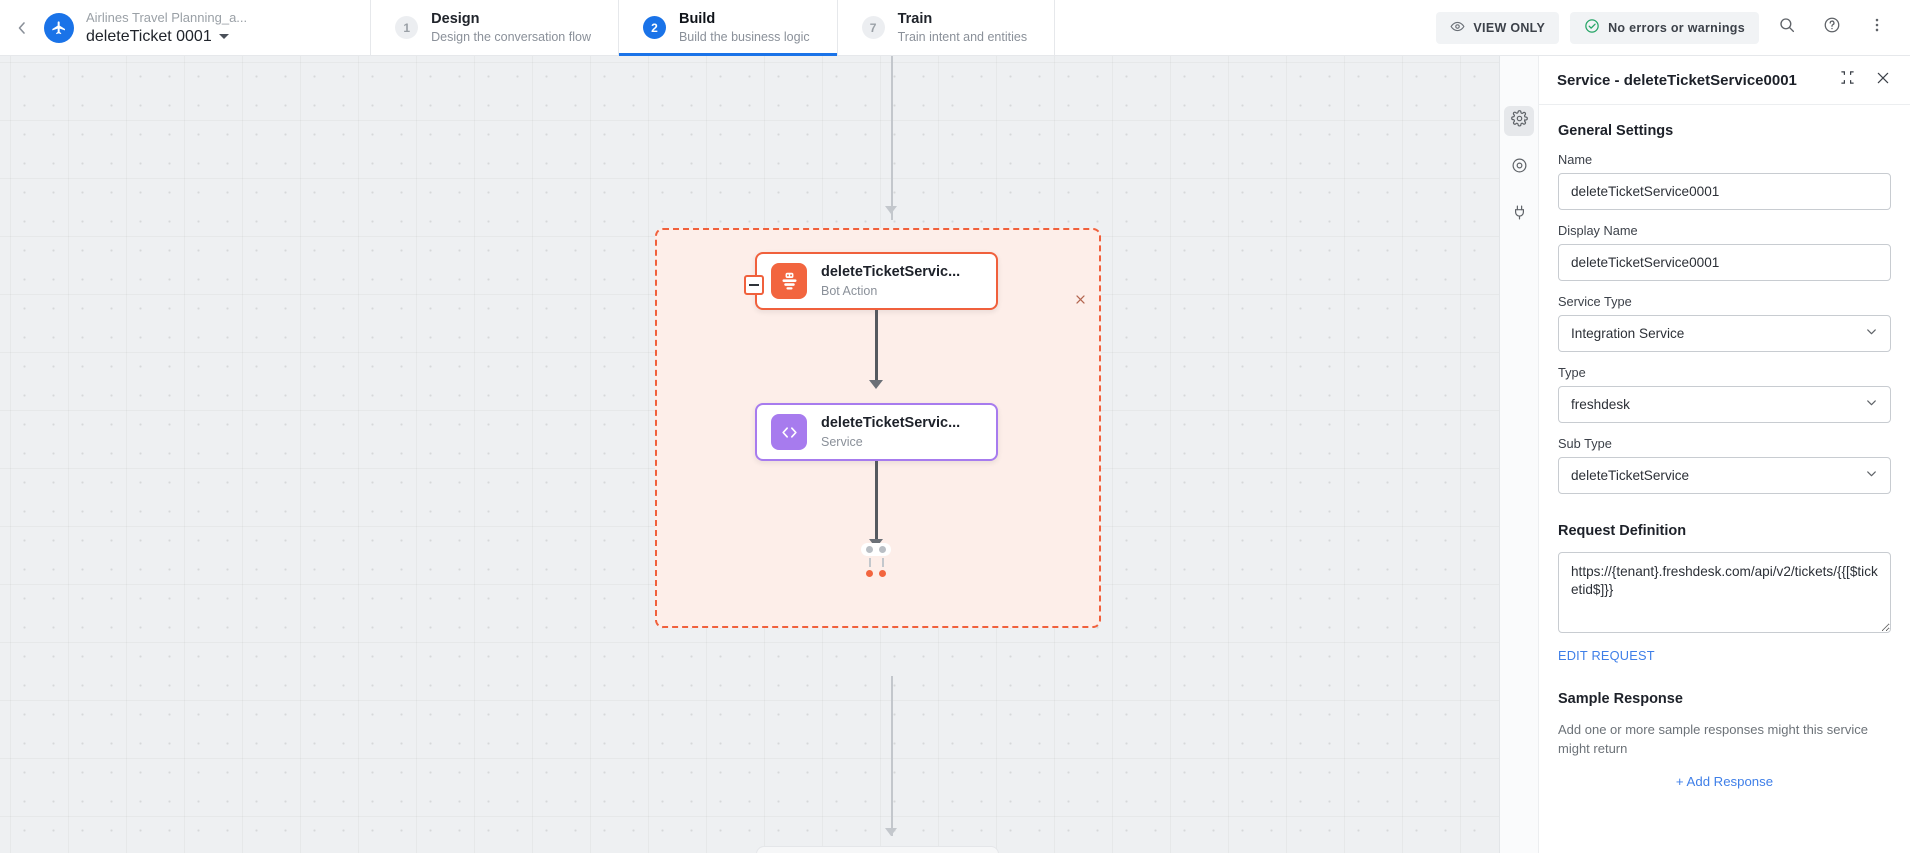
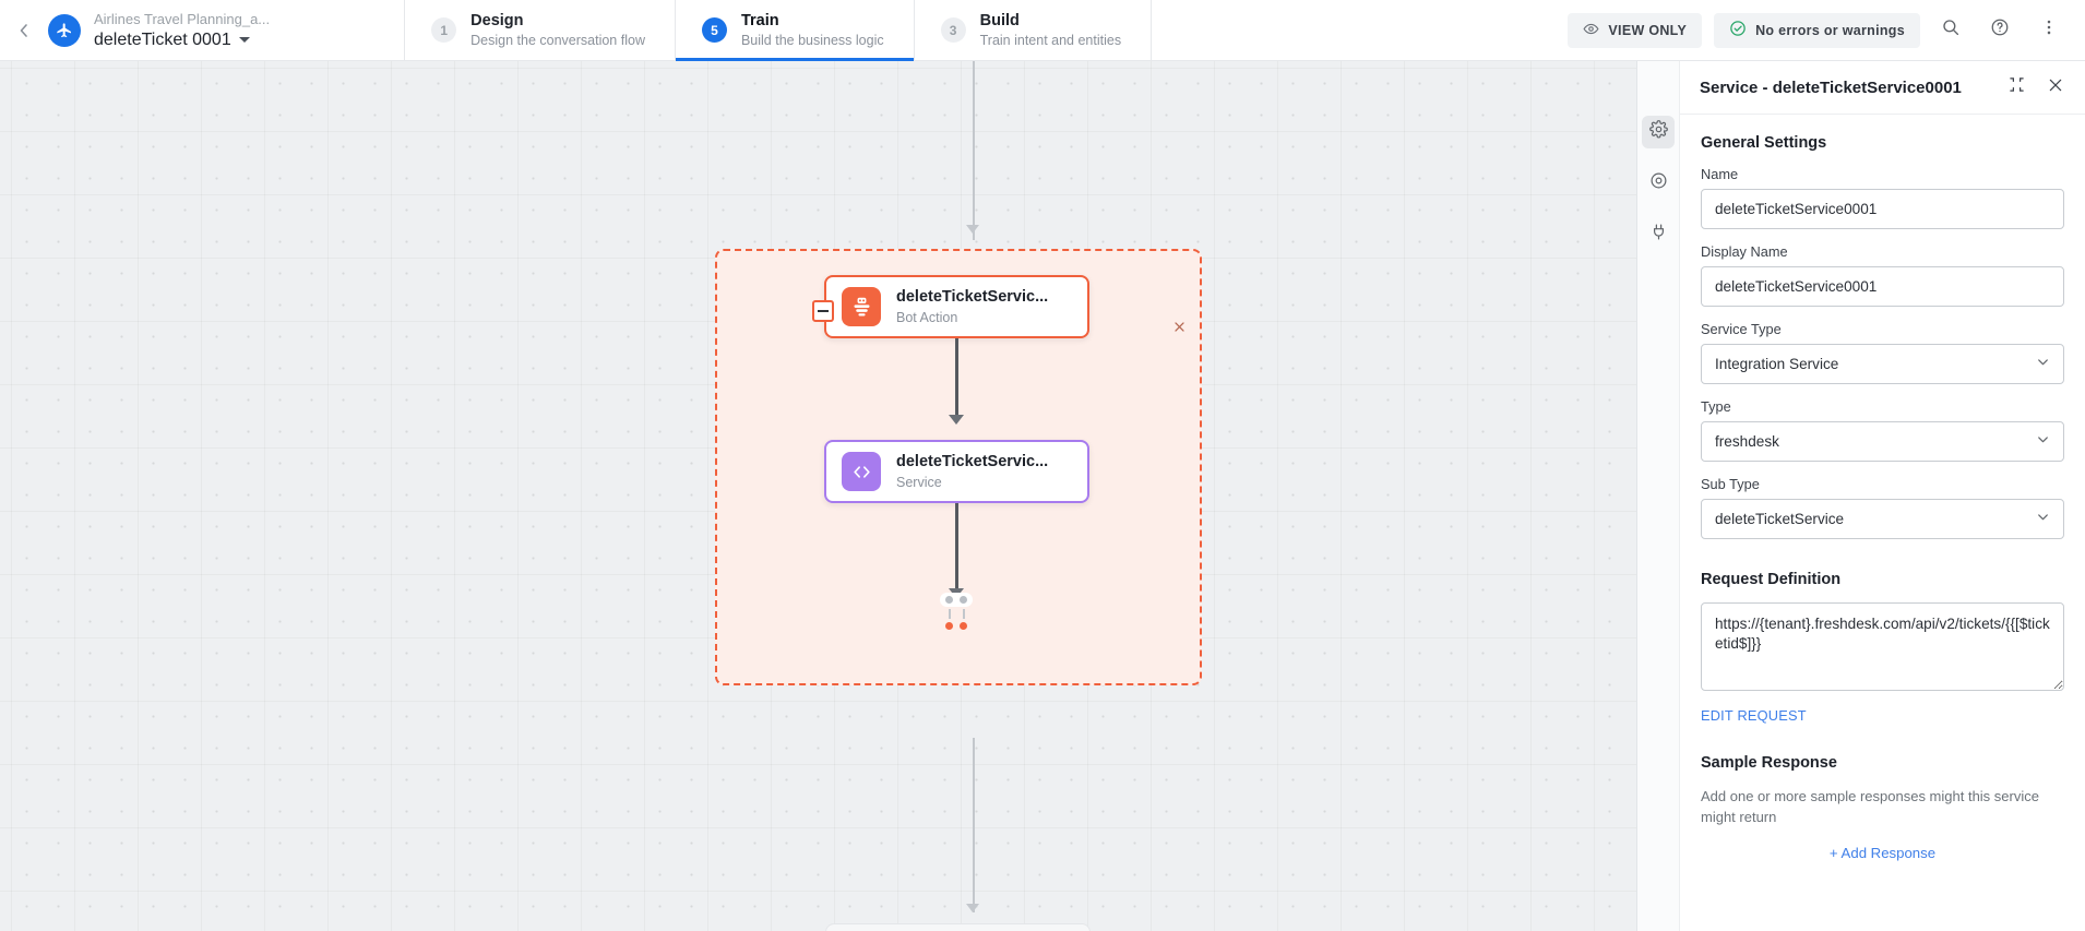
  Airlines Travel Planning_a...
  deleteTicket 0001
  1
  Design
  Design the conversation flow
- 2
+ 5
- Build
+ Train
  Build the business logic
- 7
+ 3
- Train
+ Build
  Train intent and entities
  VIEW ONLY
  No errors or warnings
  deleteTicketServic...
  Bot Action
  deleteTicketServic...
  Service
  Service - deleteTicketService0001
  General Settings
  Name
  deleteTicketService0001
  Display Name
  deleteTicketService0001
  Service Type
  Integration Service
  Type
  freshdesk
  Sub Type
  deleteTicketService
  Request Definition
  Sample Response
  Add one or more sample responses might this service might return
  + Add Response
